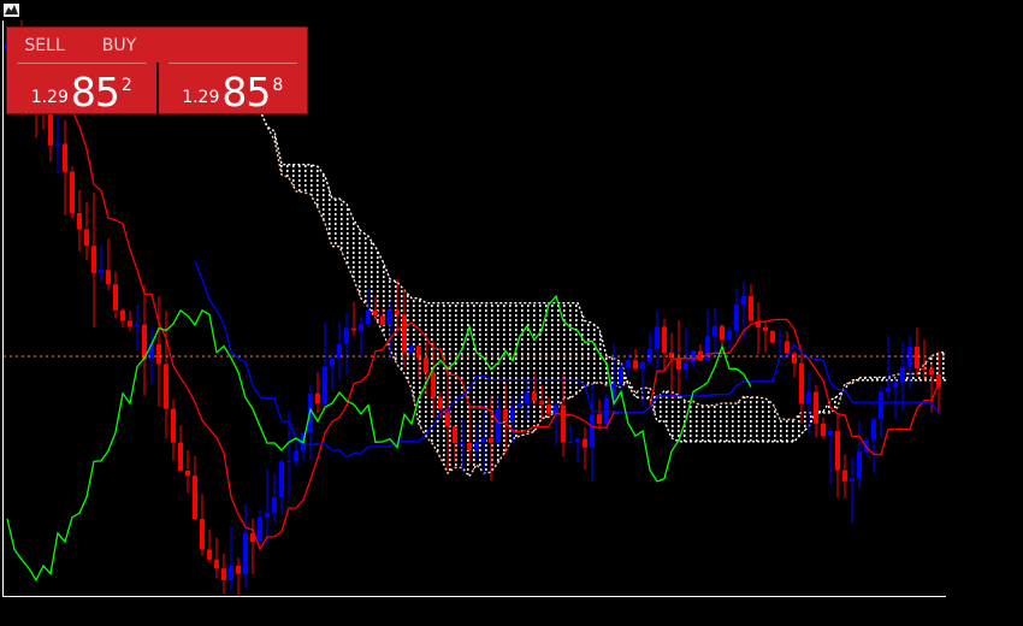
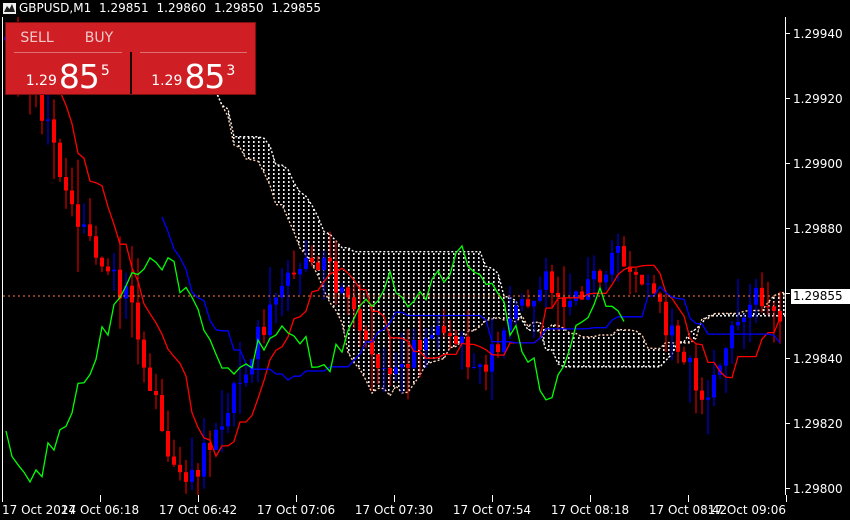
+ GBPUSD,M1 1.29851 1.29860 1.29850 1.29855
+ 1.29940
+ 1.29920
+ 1.29900
+ 1.29880
+ 1.29840
+ 1.29820
+ 1.29800
+ 1.29855
+ 17 Oct 2024
+ 17 Oct 06:18
+ 17 Oct 06:42
+ 17 Oct 07:06
+ 17 Oct 07:30
+ 17 Oct 07:54
+ 17 Oct 08:18
+ 17 Oct 08:42
+ 17 Oct 09:06
  SELL
  BUY
  1.29
  85
- 2
+ 5
  1.29
  85
- 8
+ 3
